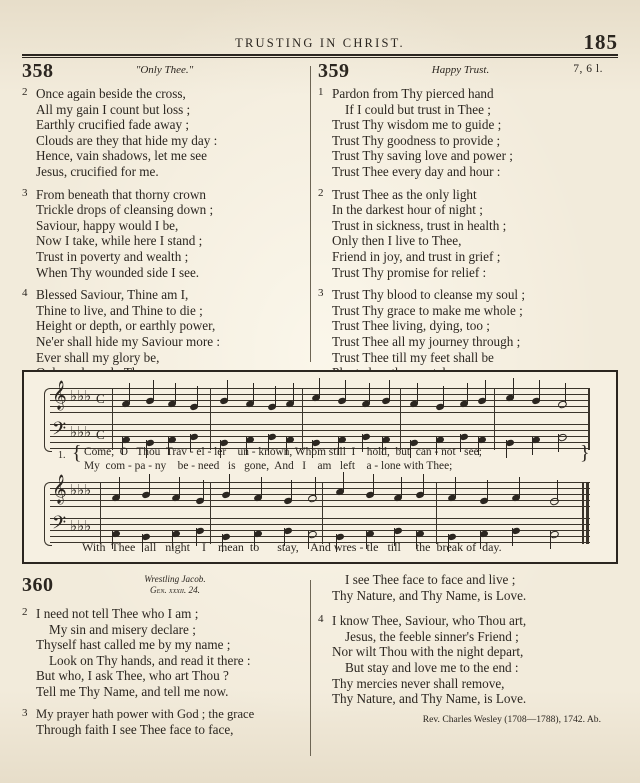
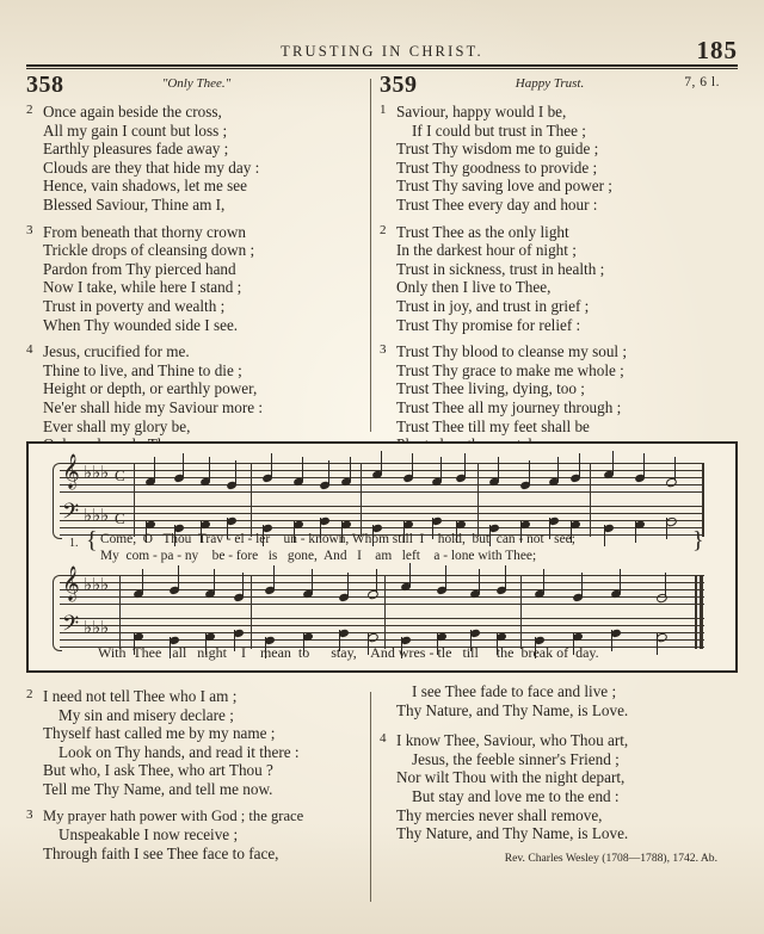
  TRUSTING IN CHRIST.
  185
  358
  "Only Thee."
  2
  Once again beside the cross,
  All my gain I count but loss ;
- Earthly crucified fade away ;
+ Earthly pleasures fade away ;
  Clouds are they that hide my day :
  Hence, vain shadows, let me see
- Jesus, crucified for me.
+ Blessed Saviour, Thine am I,
  3
  From beneath that thorny crown
  Trickle drops of cleansing down ;
- Saviour, happy would I be,
+ Pardon from Thy pierced hand
  Now I take, while here I stand ;
  Trust in poverty and wealth ;
  When Thy wounded side I see.
  4
- Blessed Saviour, Thine am I,
+ Jesus, crucified for me.
  Thine to live, and Thine to die ;
  Height or depth, or earthly power,
  Ne'er shall hide my Saviour more :
  Ever shall my glory be,
  359
  Happy Trust.
  7, 6 l.
  1
- Pardon from Thy pierced hand
+ Saviour, happy would I be,
  If I could but trust in Thee ;
  Trust Thy wisdom me to guide ;
  Trust Thy goodness to provide ;
  Trust Thy saving love and power ;
  Trust Thee every day and hour :
  2
  Trust Thee as the only light
  In the darkest hour of night ;
  Trust in sickness, trust in health ;
  Only then I live to Thee,
- Friend in joy, and trust in grief ;
+ Trust in joy, and trust in grief ;
  Trust Thy promise for relief :
  3
  Trust Thy blood to cleanse my soul ;
  Trust Thy grace to make me whole ;
  Trust Thee living, dying, too ;
  Trust Thee all my journey through ;
  Trust Thee till my feet shall be
  𝄞
  𝄢
  ♭♭♭
  ♭♭♭
  C
  C
  1.
  {
  Come, O Thou Trav - el - ler un - known, Whom still I hold, but can - not see;
- My com - pa - ny be - need is gone, And I am left a - lone with Thee;
+ My com - pa - ny be - fore is gone, And I am left a - lone with Thee;
  }
  𝄞
  𝄢
  ♭♭♭
  ♭♭♭
  With Thee all night I mean to stay, And wres - tle till the break of day.
- 360
- Wrestling Jacob.
- Gen. xxxii. 24.
  2
  I need not tell Thee who I am ;
  My sin and misery declare ;
  Thyself hast called me by my name ;
  Look on Thy hands, and read it there :
  But who, I ask Thee, who art Thou ?
  Tell me Thy Name, and tell me now.
  3
  My prayer hath power with God ; the grace
+ Unspeakable I now receive ;
  Through faith I see Thee face to face,
- I see Thee face to face and live ;
+ I see Thee fade to face and live ;
  Thy Nature, and Thy Name, is Love.
  4
  I know Thee, Saviour, who Thou art,
  Jesus, the feeble sinner's Friend ;
  Nor wilt Thou with the night depart,
  But stay and love me to the end :
  Thy mercies never shall remove,
  Thy Nature, and Thy Name, is Love.
  Rev. Charles Wesley (1708—1788), 1742. Ab.
